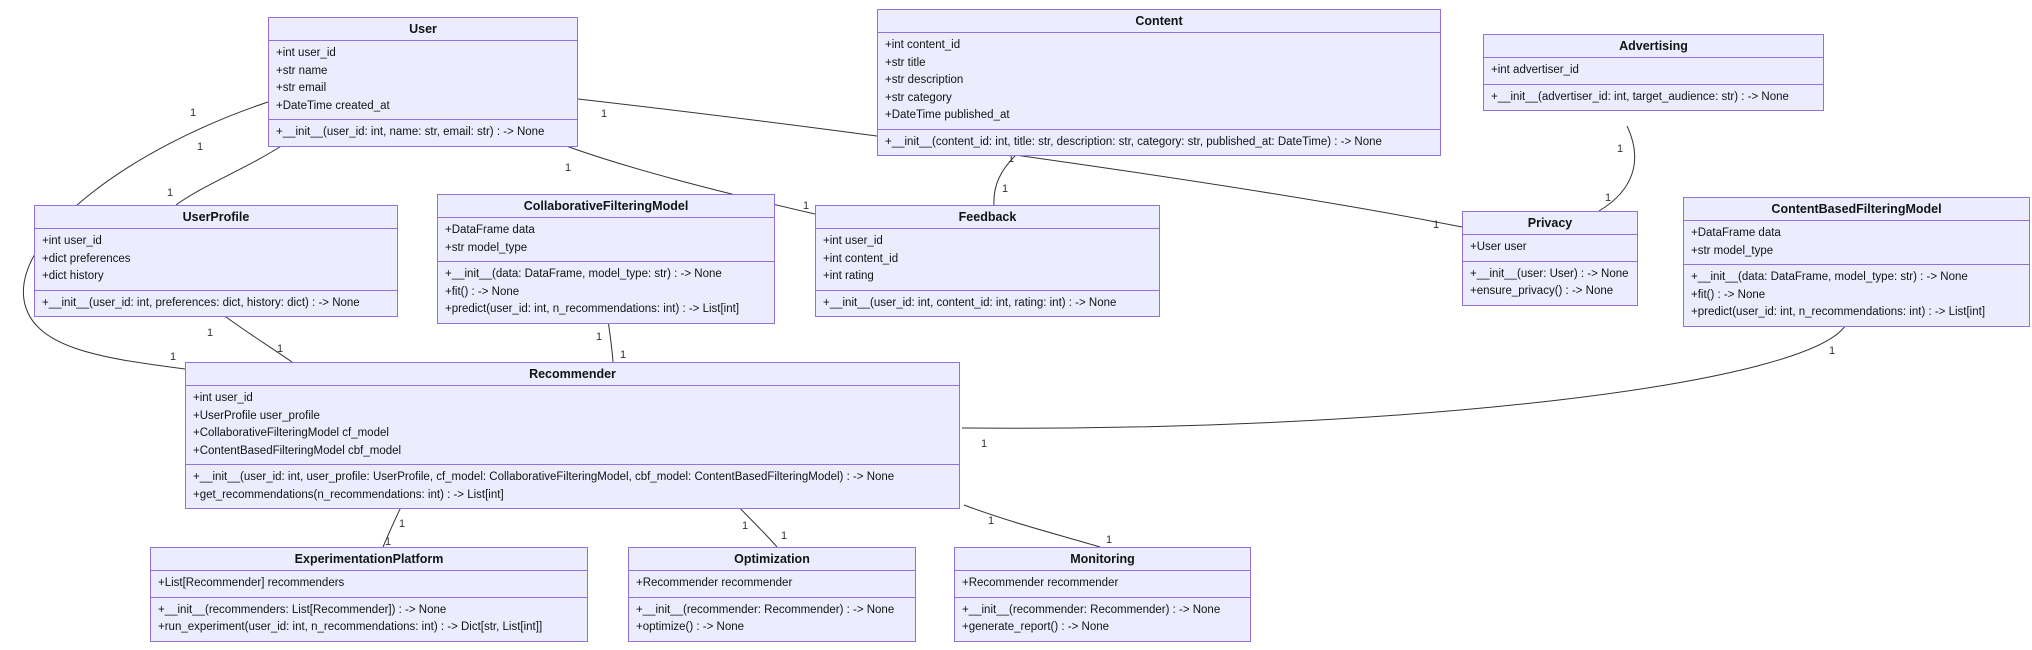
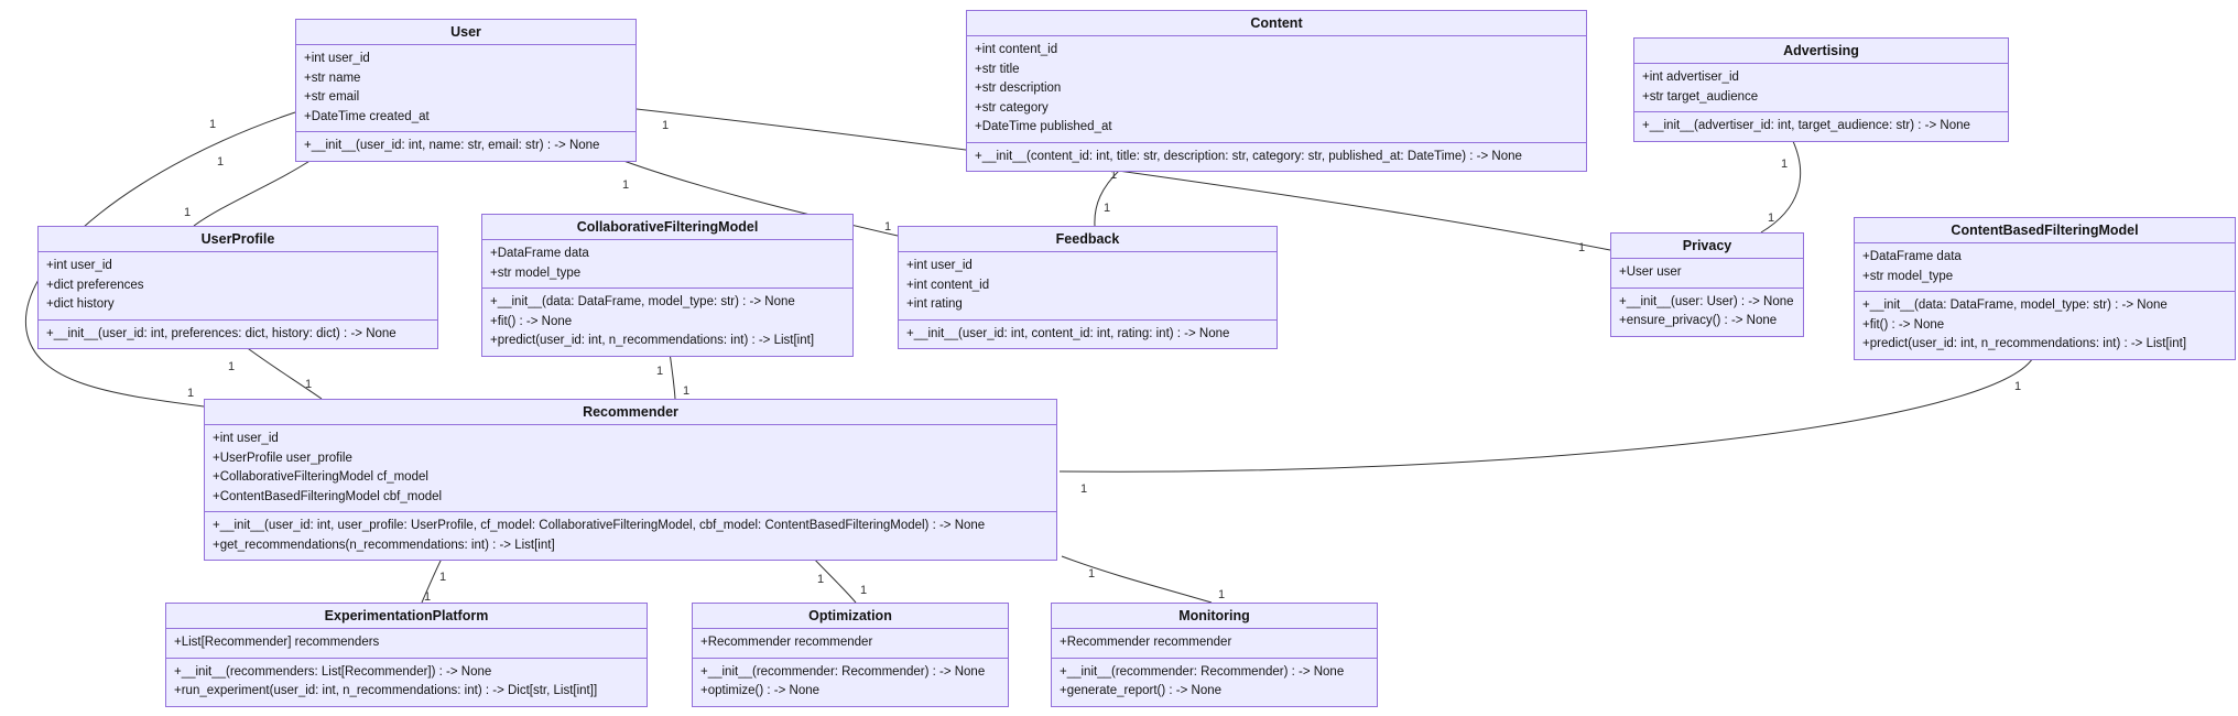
  1
  1
  1
  1
  1
  1
  1
  1
  1
  1
  1
  1
  1
  1
  1
  1
  1
  1
  1
  1
  1
  1
  1
  1
  User
  +int user_id
  +str name
  +str email
  +DateTime created_at
  +__init__(user_id: int, name: str, email: str) : -> None
  Content
  +int content_id
  +str title
  +str description
  +str category
  +DateTime published_at
  +__init__(content_id: int, title: str, description: str, category: str, published_at: DateTime) : -> None
  Advertising
  +int advertiser_id
+ +str target_audience
  +__init__(advertiser_id: int, target_audience: str) : -> None
  UserProfile
  +int user_id
  +dict preferences
  +dict history
  +__init__(user_id: int, preferences: dict, history: dict) : -> None
  CollaborativeFilteringModel
  +DataFrame data
  +str model_type
  +__init__(data: DataFrame, model_type: str) : -> None
  +fit() : -> None
  +predict(user_id: int, n_recommendations: int) : -> List[int]
  Feedback
  +int user_id
  +int content_id
  +int rating
  +__init__(user_id: int, content_id: int, rating: int) : -> None
  Privacy
  +User user
  +__init__(user: User) : -> None
  +ensure_privacy() : -> None
  ContentBasedFilteringModel
  +DataFrame data
  +str model_type
  +__init__(data: DataFrame, model_type: str) : -> None
  +fit() : -> None
  +predict(user_id: int, n_recommendations: int) : -> List[int]
  Recommender
  +int user_id
  +UserProfile user_profile
  +CollaborativeFilteringModel cf_model
  +ContentBasedFilteringModel cbf_model
  +__init__(user_id: int, user_profile: UserProfile, cf_model: CollaborativeFilteringModel, cbf_model: ContentBasedFilteringModel) : -> None
  +get_recommendations(n_recommendations: int) : -> List[int]
  ExperimentationPlatform
  +List[Recommender] recommenders
  +__init__(recommenders: List[Recommender]) : -> None
  +run_experiment(user_id: int, n_recommendations: int) : -> Dict[str, List[int]]
  Optimization
  +Recommender recommender
  +__init__(recommender: Recommender) : -> None
  +optimize() : -> None
  Monitoring
  +Recommender recommender
  +__init__(recommender: Recommender) : -> None
  +generate_report() : -> None
